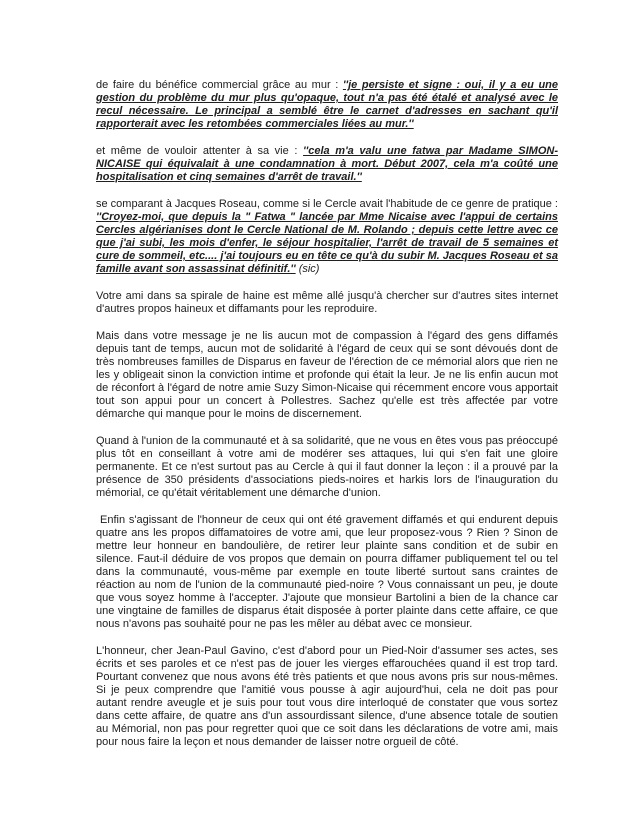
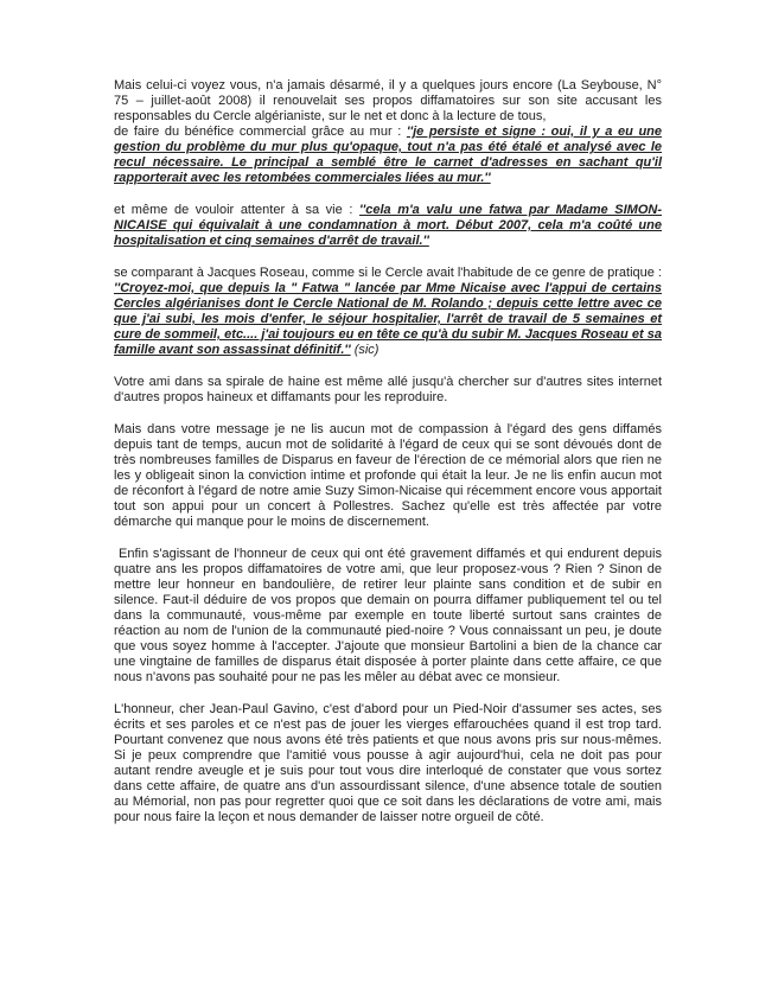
+ Mais celui-ci voyez vous, n'a jamais désarmé, il y a quelques jours encore (La Seybouse, N° 75 – juillet-août 2008) il renouvelait ses propos diffamatoires sur son site accusant les responsables du Cercle algérianiste, sur le net et donc à la lecture de tous,
  de faire du bénéfice commercial grâce au mur : ''je persiste et signe : oui, il y a eu une gestion du problème du mur plus qu'opaque, tout n'a pas été étalé et analysé avec le recul nécessaire. Le principal a semblé être le carnet d'adresses en sachant qu'il rapporterait avec les retombées commerciales liées au mur.''
  et même de vouloir attenter à sa vie : ''cela m'a valu une fatwa par Madame SIMON-NICAISE qui équivalait à une condamnation à mort. Début 2007, cela m'a coûté une hospitalisation et cinq semaines d'arrêt de travail.''
  se comparant à Jacques Roseau, comme si le Cercle avait l'habitude de ce genre de pratique : ''Croyez-moi, que depuis la " Fatwa " lancée par Mme Nicaise avec l'appui de certains Cercles algérianises dont le Cercle National de M. Rolando ; depuis cette lettre avec ce que j'ai subi, les mois d'enfer, le séjour hospitalier, l'arrêt de travail de 5 semaines et cure de sommeil, etc.... j'ai toujours eu en tête ce qu'à du subir M. Jacques Roseau et sa famille avant son assassinat définitif.'' (sic)
  Votre ami dans sa spirale de haine est même allé jusqu'à chercher sur d'autres sites internet d'autres propos haineux et diffamants pour les reproduire.
  Mais dans votre message je ne lis aucun mot de compassion à l'égard des gens diffamés depuis tant de temps, aucun mot de solidarité à l'égard de ceux qui se sont dévoués dont de très nombreuses familles de Disparus en faveur de l'érection de ce mémorial alors que rien ne les y obligeait sinon la conviction intime et profonde qui était la leur. Je ne lis enfin aucun mot de réconfort à l'égard de notre amie Suzy Simon-Nicaise qui récemment encore vous apportait tout son appui pour un concert à Pollestres. Sachez qu'elle est très affectée par votre démarche qui manque pour le moins de discernement.
- Quand à l'union de la communauté et à sa solidarité, que ne vous en êtes vous pas préoccupé plus tôt en conseillant à votre ami de modérer ses attaques, lui qui s'en fait une gloire permanente. Et ce n'est surtout pas au Cercle à qui il faut donner la leçon : il a prouvé par la présence de 350 présidents d'associations pieds-noires et harkis lors de l'inauguration du mémorial, ce qu'était véritablement une démarche d'union.
  Enfin s'agissant de l'honneur de ceux qui ont été gravement diffamés et qui endurent depuis quatre ans les propos diffamatoires de votre ami, que leur proposez-vous ? Rien ? Sinon de mettre leur honneur en bandoulière, de retirer leur plainte sans condition et de subir en silence. Faut-il déduire de vos propos que demain on pourra diffamer publiquement tel ou tel dans la communauté, vous-même par exemple en toute liberté surtout sans craintes de réaction au nom de l'union de la communauté pied-noire ? Vous connaissant un peu, je doute que vous soyez homme à l'accepter. J'ajoute que monsieur Bartolini a bien de la chance car une vingtaine de familles de disparus était disposée à porter plainte dans cette affaire, ce que nous n'avons pas souhaité pour ne pas les mêler au débat avec ce monsieur.
  L'honneur, cher Jean-Paul Gavino, c'est d'abord pour un Pied-Noir d'assumer ses actes, ses écrits et ses paroles et ce n'est pas de jouer les vierges effarouchées quand il est trop tard. Pourtant convenez que nous avons été très patients et que nous avons pris sur nous-mêmes. Si je peux comprendre que l'amitié vous pousse à agir aujourd'hui, cela ne doit pas pour autant rendre aveugle et je suis pour tout vous dire interloqué de constater que vous sortez dans cette affaire, de quatre ans d'un assourdissant silence, d'une absence totale de soutien au Mémorial, non pas pour regretter quoi que ce soit dans les déclarations de votre ami, mais pour nous faire la leçon et nous demander de laisser notre orgueil de côté.
